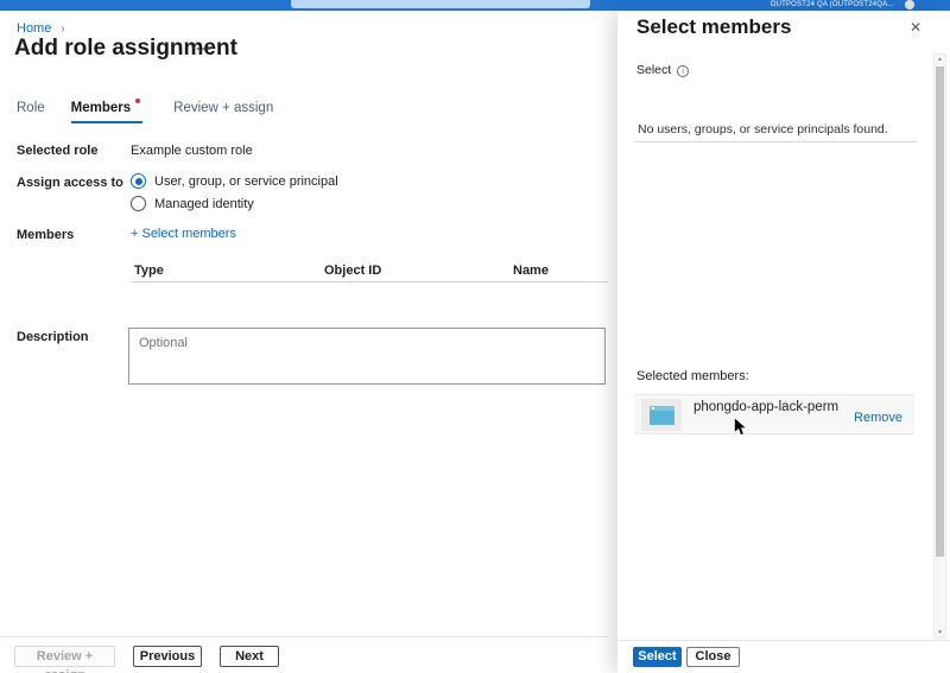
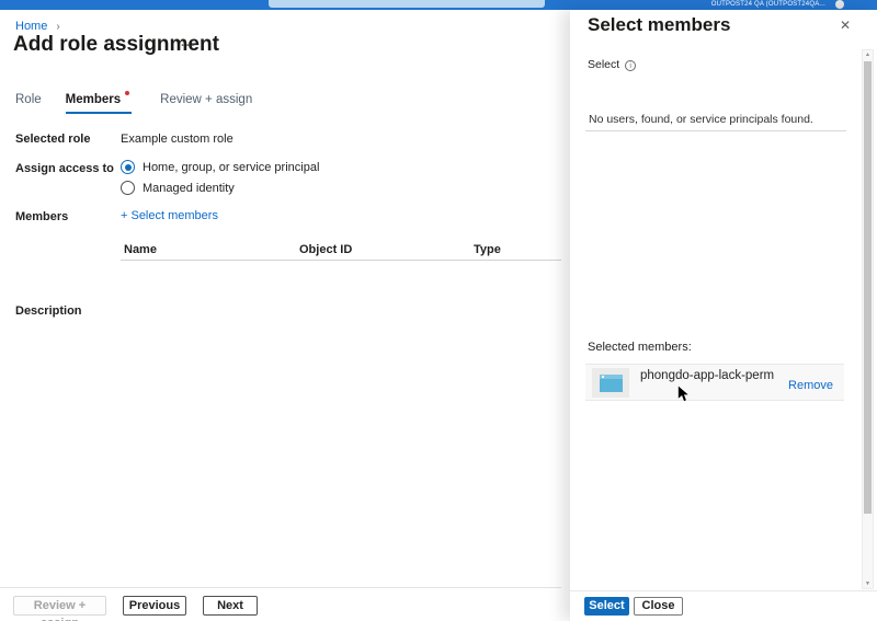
  Home ›
  Add role assignment
  ···
  Role
  Members
  Review + assign
  Selected role
  Example custom role
  Assign access to
- User, group, or service principal
+ Home, group, or service principal
  Managed identity
  Members
  + Select members
- Type
+ Name
  Object ID
- Name
+ Type
  Description
- Optional
  Previous
  Next
  Select members
  ✕
  Select
- No users, groups, or service principals found.
+ No users, found, or service principals found.
  Selected members:
  phongdo-app-lack-perm
  Remove
  Select
  Close
